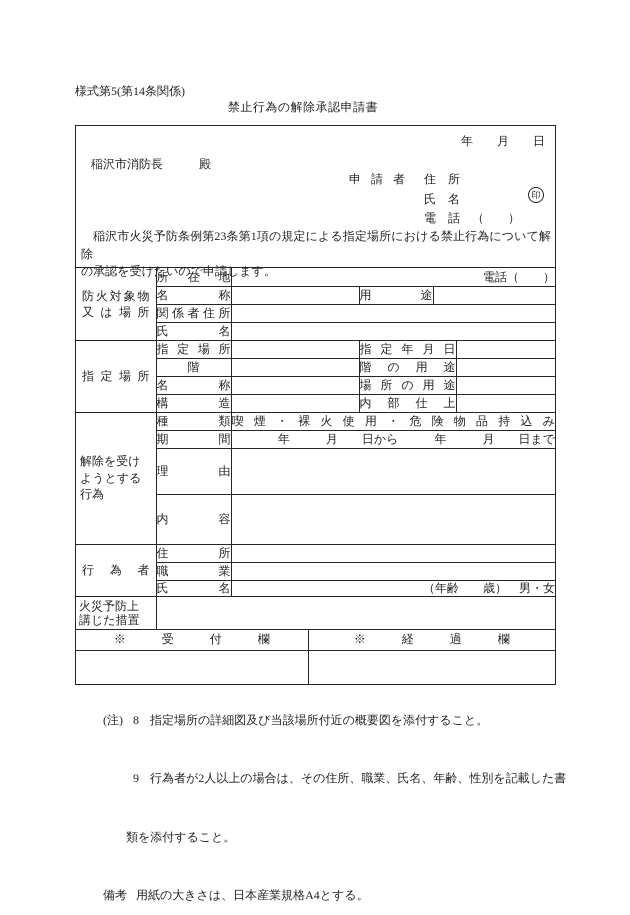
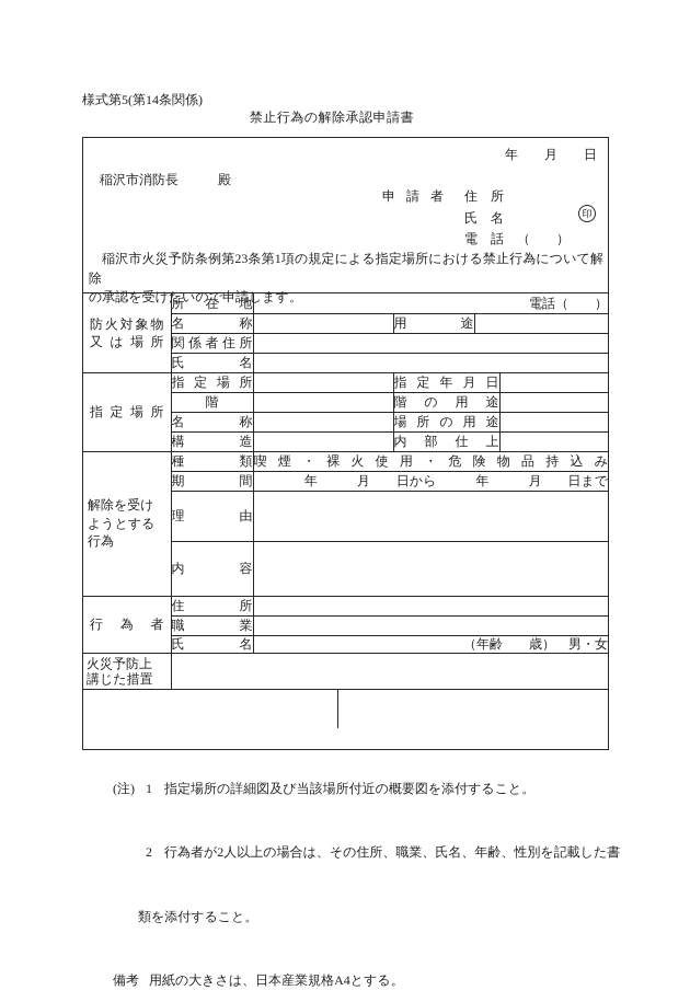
  様式第5(第14条関係)
  禁止行為の解除承認申請書
  年 月 日
  稲沢市消防長 殿
  申請者
  住 所
  氏 名
  電 話 （ ）
  印
  稲沢市火災予防条例第23条第1項の規定による指定場所における禁止行為について解除
  の承認を受けたいので申請します。
  防火対象物 又は場所	所在地	電話（ ）
  名称		用途
  関係者住所
  氏名
  指定場所	指定場所		指定年月日
  階		階の用途
  名称		場所の用途
  構造		内部仕上
  解除を受け ようとする 行為	種類	喫煙・裸火使用・危険物品持込み
  期間	年 月 日から 年 月 日まで
  理由
  内容
  行為者	住所
  職業
  氏名	（年齢 歳） 男・女
  火災予防上 講じた措置
- ※ 受 付 欄	※ 経 過 欄
- (注) 8 指定場所の詳細図及び当該場所付近の概要図を添付すること。
+ (注) 1 指定場所の詳細図及び当該場所付近の概要図を添付すること。
- 9 行為者が2人以上の場合は、その住所、職業、氏名、年齢、性別を記載した書
+ 2 行為者が2人以上の場合は、その住所、職業、氏名、年齢、性別を記載した書
  類を添付すること。
  備考 用紙の大きさは、日本産業規格A4とする。
